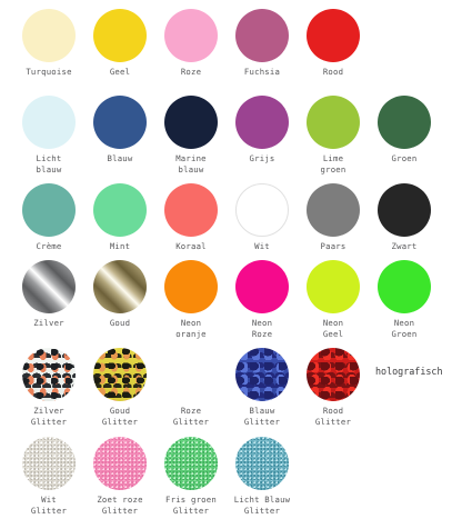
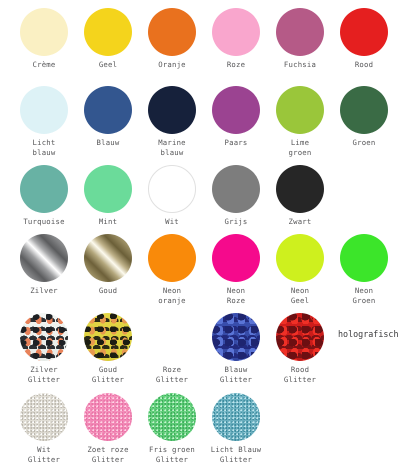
- Turquoise
+ Crème
  Geel
+ Oranje
  Roze
  Fuchsia
  Rood
  Licht
  blauw
  Blauw
  Marine
  blauw
- Grijs
+ Paars
  Lime
  groen
  Groen
- Crème
+ Turquoise
  Mint
- Koraal
  Wit
- Paars
+ Grijs
  Zwart
  Zilver
  Goud
  Neon
  oranje
  Neon
  Roze
  Neon
  Geel
  Neon
  Groen
  Zilver
  Glitter
  Goud
  Glitter
  Roze
  Glitter
  Blauw
  Glitter
  Rood
  Glitter
  holografisch
  Wit
  Glitter
  Zoet roze
  Glitter
  Fris groen
  Glitter
  Licht Blauw
  Glitter
